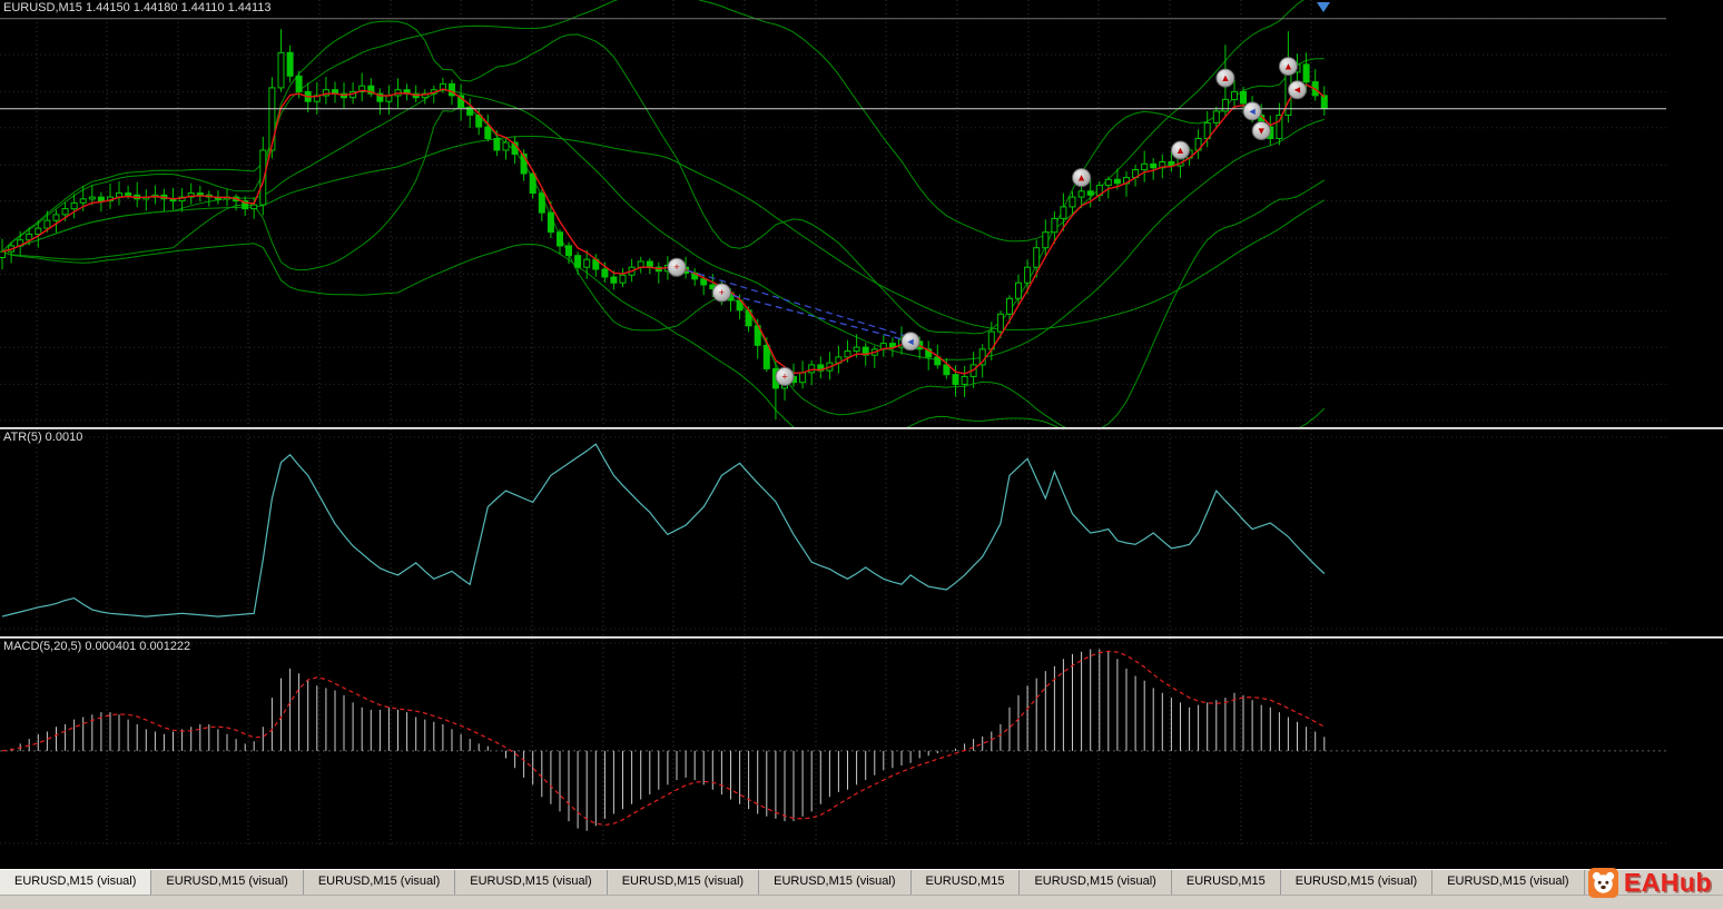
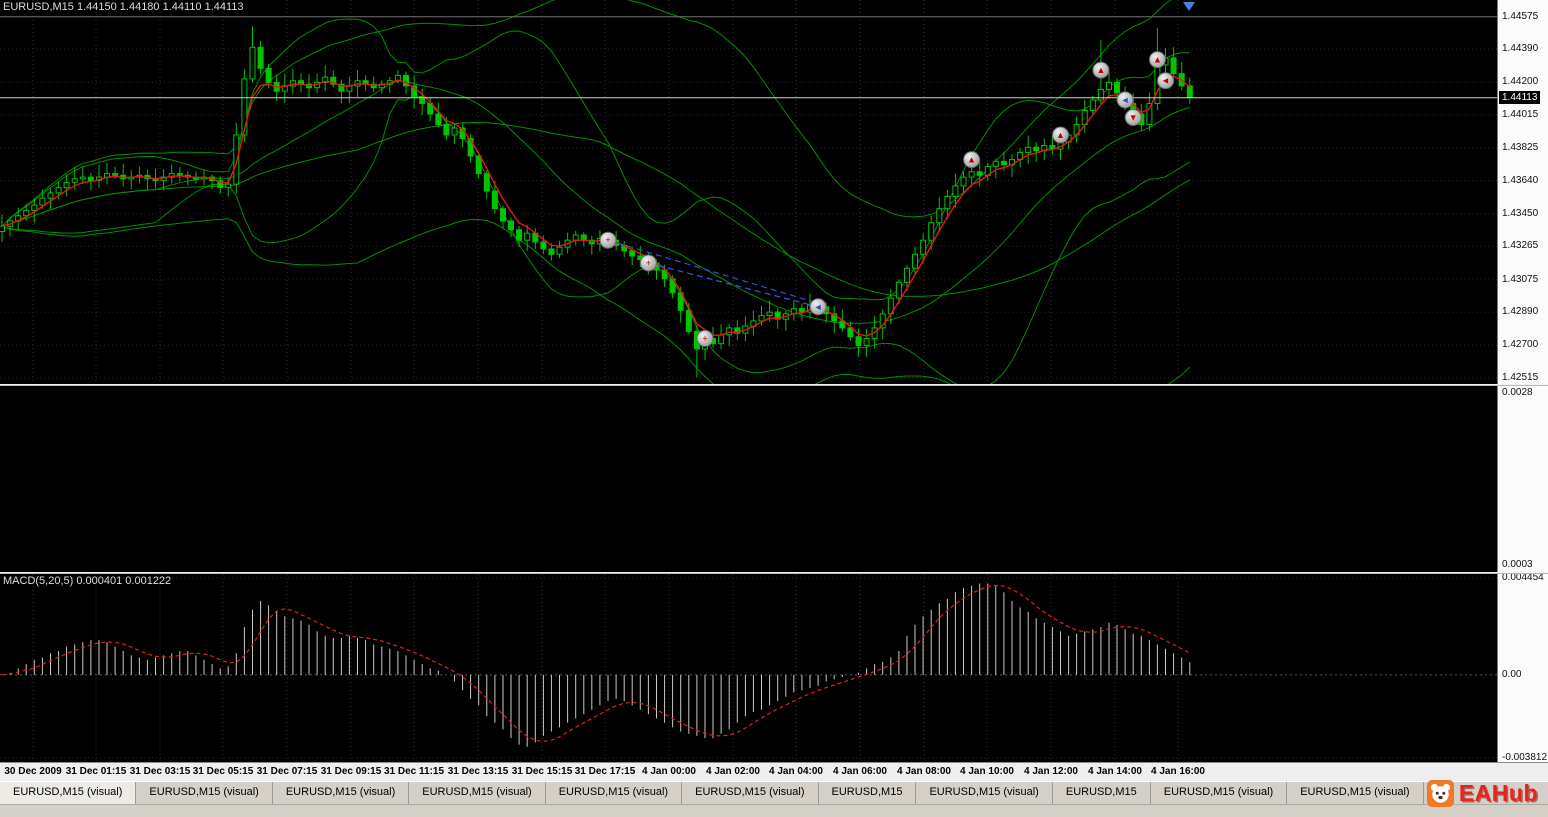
  +
  +
  +
  ◄
  ▲
  ▲
  ▲
  ◄
  ▼
  ▲
  ◄
  EURUSD,M15 1.44150 1.44180 1.44110 1.44113
- ATR(5) 0.0010
  MACD(5,20,5) 0.000401 0.001222
+ 1.44575
+ 1.44390
+ 1.44200
+ 1.44015
+ 1.43825
+ 1.43640
+ 1.43450
+ 1.43265
+ 1.43075
+ 1.42890
+ 1.42700
+ 1.42515
+ 1.44113
+ 0.0028
+ 0.0003
+ 0.004454
+ 0.00
+ -0.003812
+ 30 Dec 2009
+ 31 Dec 01:15
+ 31 Dec 03:15
+ 31 Dec 05:15
+ 31 Dec 07:15
+ 31 Dec 09:15
+ 31 Dec 11:15
+ 31 Dec 13:15
+ 31 Dec 15:15
+ 31 Dec 17:15
+ 4 Jan 00:00
+ 4 Jan 02:00
+ 4 Jan 04:00
+ 4 Jan 06:00
+ 4 Jan 08:00
+ 4 Jan 10:00
+ 4 Jan 12:00
+ 4 Jan 14:00
+ 4 Jan 16:00
  EURUSD,M15 (visual)
  EURUSD,M15 (visual)
  EURUSD,M15 (visual)
  EURUSD,M15 (visual)
  EURUSD,M15 (visual)
  EURUSD,M15 (visual)
  EURUSD,M15
  EURUSD,M15 (visual)
  EURUSD,M15
  EURUSD,M15 (visual)
  EURUSD,M15 (visual)
  EAHub
